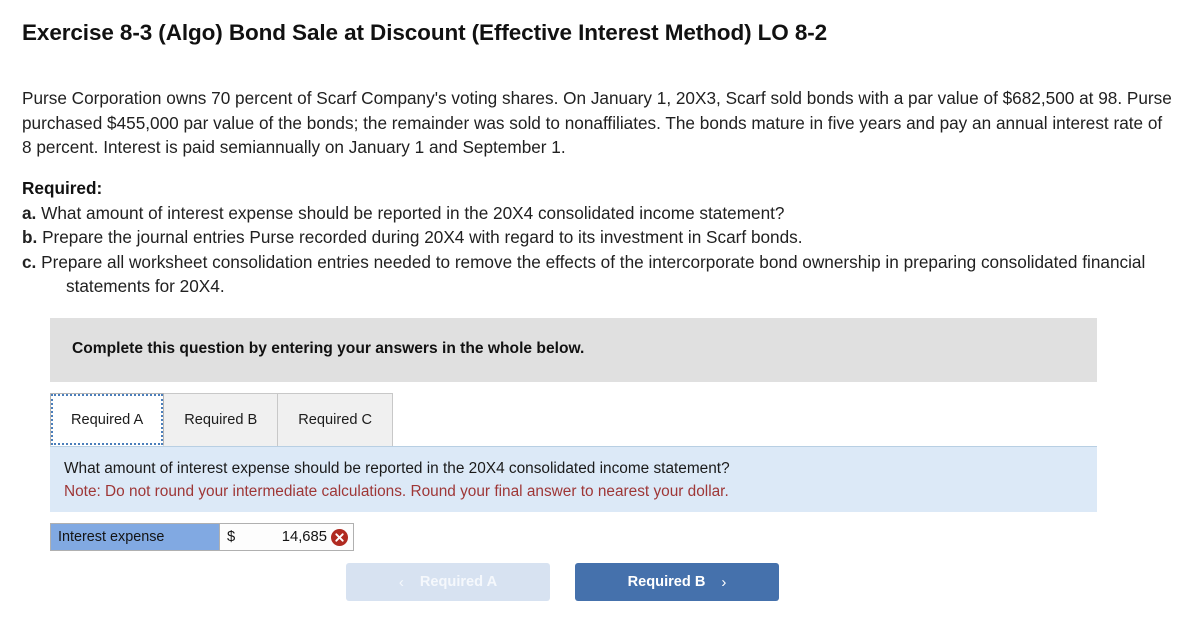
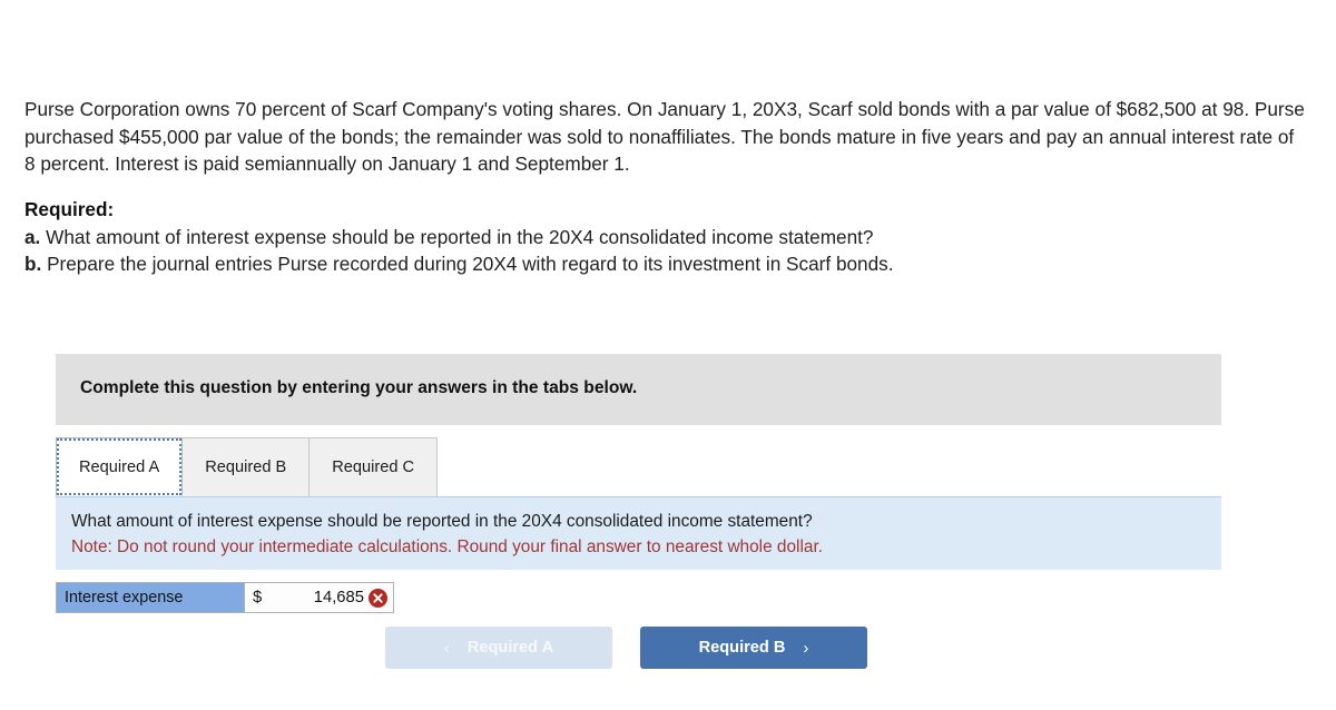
- Exercise 8-3 (Algo) Bond Sale at Discount (Effective Interest Method) LO 8-2
  Purse Corporation owns 70 percent of Scarf Company's voting shares. On January 1, 20X3, Scarf sold bonds with a par value of $682,500 at 98. Purse purchased $455,000 par value of the bonds; the remainder was sold to nonaffiliates. The bonds mature in five years and pay an annual interest rate of 8 percent. Interest is paid semiannually on January 1 and September 1.
  Required:
  a. What amount of interest expense should be reported in the 20X4 consolidated income statement?
  b. Prepare the journal entries Purse recorded during 20X4 with regard to its investment in Scarf bonds.
- c. Prepare all worksheet consolidation entries needed to remove the effects of the intercorporate bond ownership in preparing consolidated financial statements for 20X4.
- Complete this question by entering your answers in the whole below.
+ Complete this question by entering your answers in the tabs below.
  Required A
  Required B
  Required C
  What amount of interest expense should be reported in the 20X4 consolidated income statement?
- Note: Do not round your intermediate calculations. Round your final answer to nearest your dollar.
+ Note: Do not round your intermediate calculations. Round your final answer to nearest whole dollar.
  Interest expense
  $
  14,685
  ‹
  Required A
  Required B
  ›
